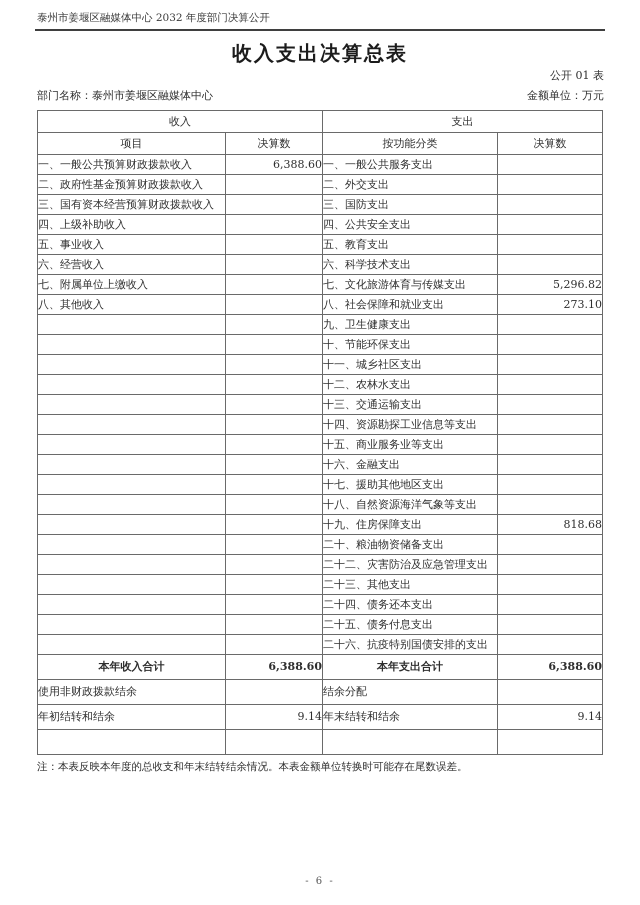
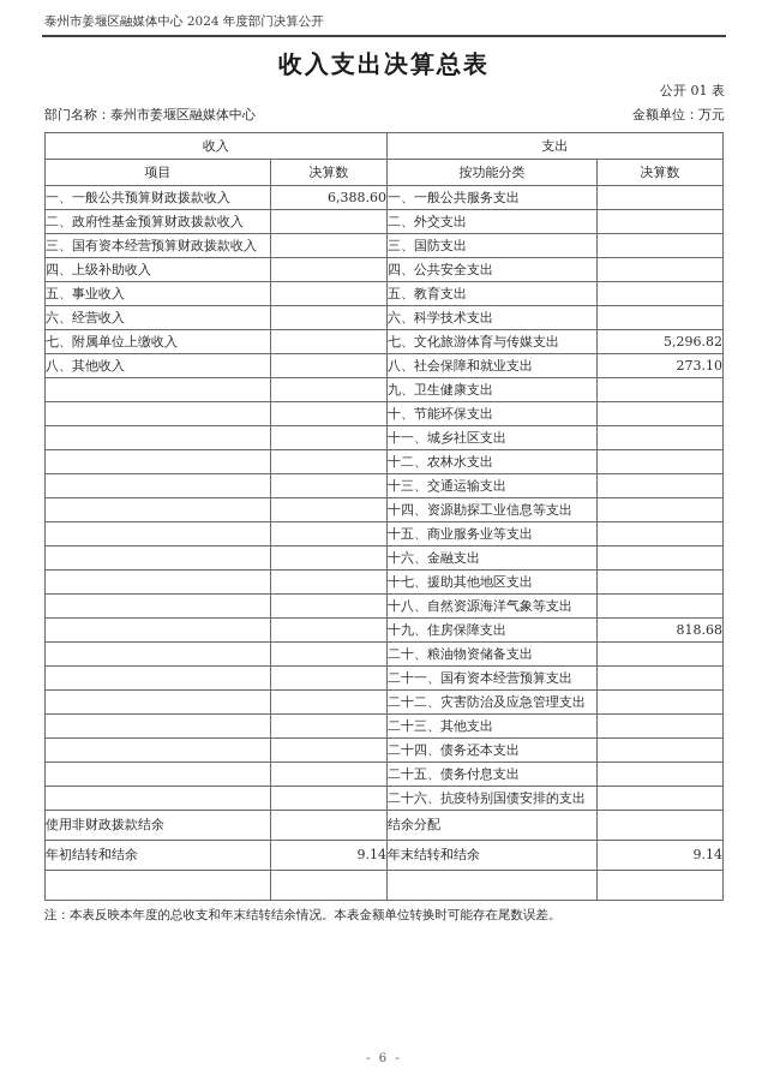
- 泰州市姜堰区融媒体中心 2032 年度部门决算公开
+ 泰州市姜堰区融媒体中心 2024 年度部门决算公开
  收入支出决算总表
  公开 01 表
  部门名称：泰州市姜堰区融媒体中心
  金额单位：万元
  收入	支出
  项目	决算数	按功能分类	决算数
  一、一般公共预算财政拨款收入	6,388.60	一、一般公共服务支出
  二、政府性基金预算财政拨款收入		二、外交支出
  三、国有资本经营预算财政拨款收入		三、国防支出
  四、上级补助收入		四、公共安全支出
  五、事业收入		五、教育支出
  六、经营收入		六、科学技术支出
  七、附属单位上缴收入		七、文化旅游体育与传媒支出	5,296.82
  八、其他收入		八、社会保障和就业支出	273.10
  		九、卫生健康支出
  		十、节能环保支出
  		十一、城乡社区支出
  		十二、农林水支出
  		十三、交通运输支出
  		十四、资源勘探工业信息等支出
  		十五、商业服务业等支出
  		十六、金融支出
  		十七、援助其他地区支出
  		十八、自然资源海洋气象等支出
  		十九、住房保障支出	818.68
  		二十、粮油物资储备支出
+ 		二十一、国有资本经营预算支出
  		二十二、灾害防治及应急管理支出
  		二十三、其他支出
  		二十四、债务还本支出
  		二十五、债务付息支出
  		二十六、抗疫特别国债安排的支出
- 本年收入合计	6,388.60	本年支出合计	6,388.60
  使用非财政拨款结余		结余分配
  年初结转和结余	9.14	年末结转和结余	9.14
  注：本表反映本年度的总收支和年末结转结余情况。本表金额单位转换时可能存在尾数误差。
  - 6 -
